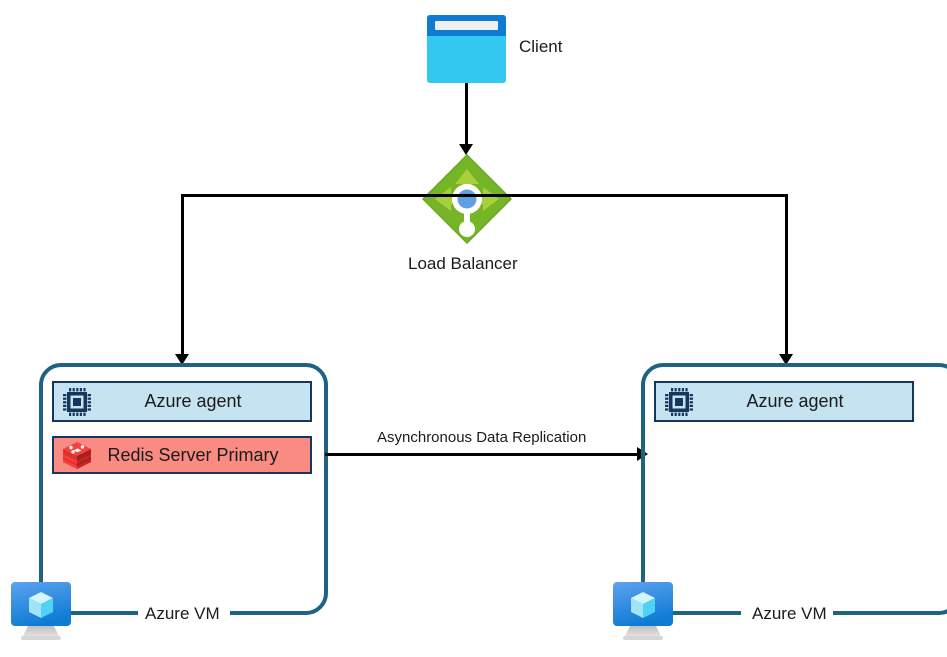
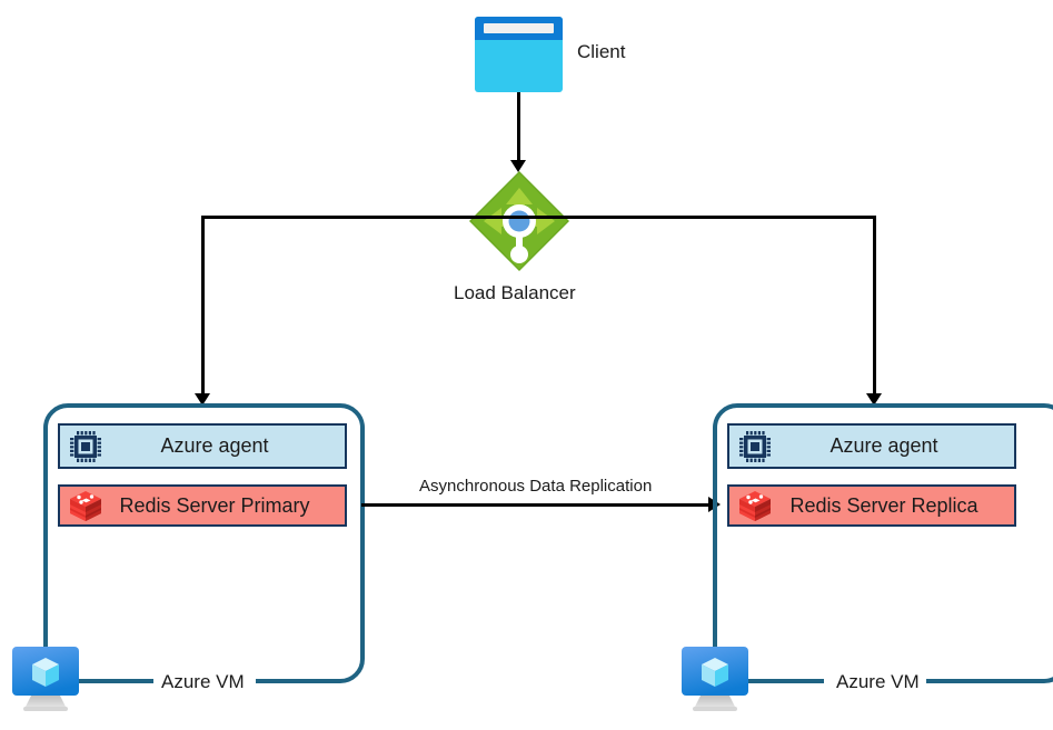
  Client
  Load Balancer
  Azure agent
  Redis Server Primary
  Azure VM
  Asynchronous Data Replication
  Azure agent
+ Redis Server Replica
  Azure VM
